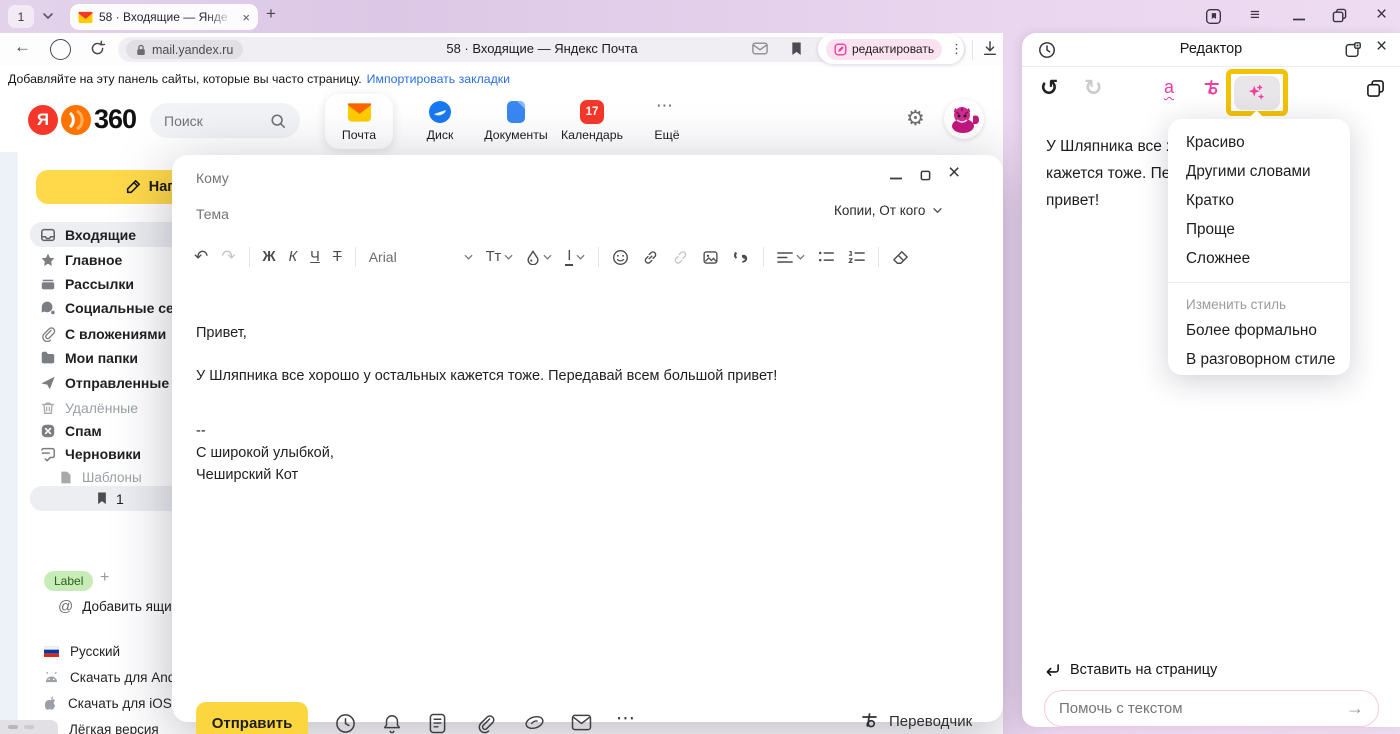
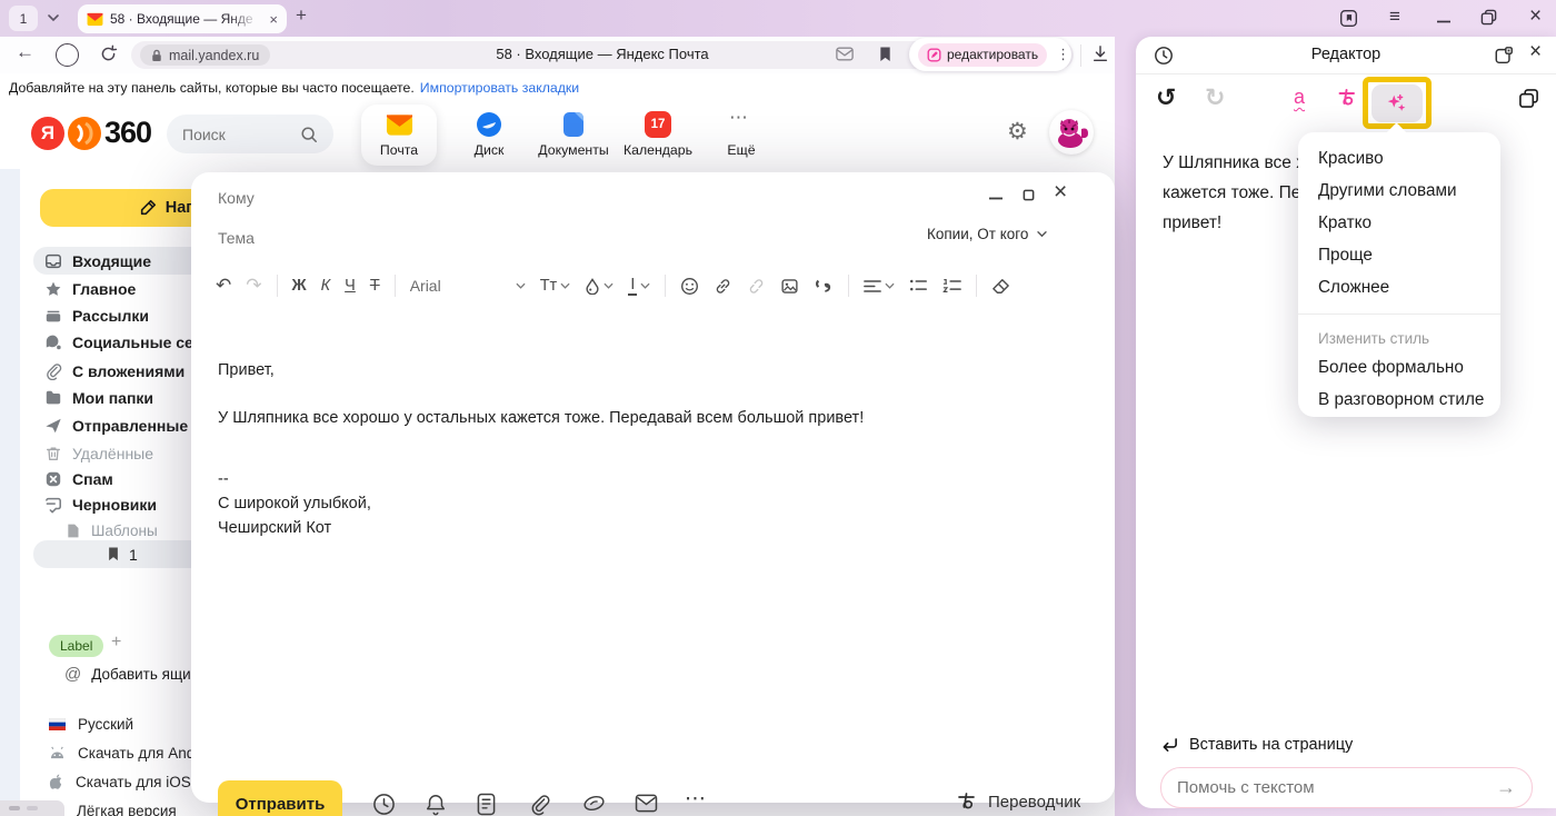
  1
  58 · Входящие — Янде
  ×
  +
  ≡
  ×
  ←
  mail.yandex.ru
  58 · Входящие — Яндекс Почта
  редактировать
  ⋮
- Добавляйте на эту панель сайты, которые вы часто страницу.
+ Добавляйте на эту панель сайты, которые вы часто посещаете.
  Импортировать закладки
  Я
  360
  Поиск
  Почта
  Диск
  Документы
  17
  Календарь
  ⋯
  Ещё
  ⚙
  Входящие
  Главное
  Рассылки
  Социальные се
  С вложениями
  Мои папки
  Отправленные
  Удалённые
  Спам
  Черновики
  Шаблоны
  1
  Label
  +
  @
  Добавить ящи
  Русский
  Скачать для An
  Скачать для iOS
  Лёгкая версия
  ×
  Кому
  Тема
  Копии, От кого
  ↶
  ↷
  Ж
  К
  Ч
  Т
  Arial
  Тт
  I
  Привет,
  У Шляпника все хорошо у остальных кажется тоже. Передавай всем большой привет!
  --
  С широкой улыбкой,
  Чеширский Кот
  Отправить
  ⋯
  Переводчик
  Редактор
  ×
  ↺
  ↻
  a
  Красиво
  Другими словами
  Кратко
  Проще
  Сложнее
  Изменить стиль
  Более формально
  В разговорном стиле
  Вставить на страницу
  Помочь с текстом
  →
